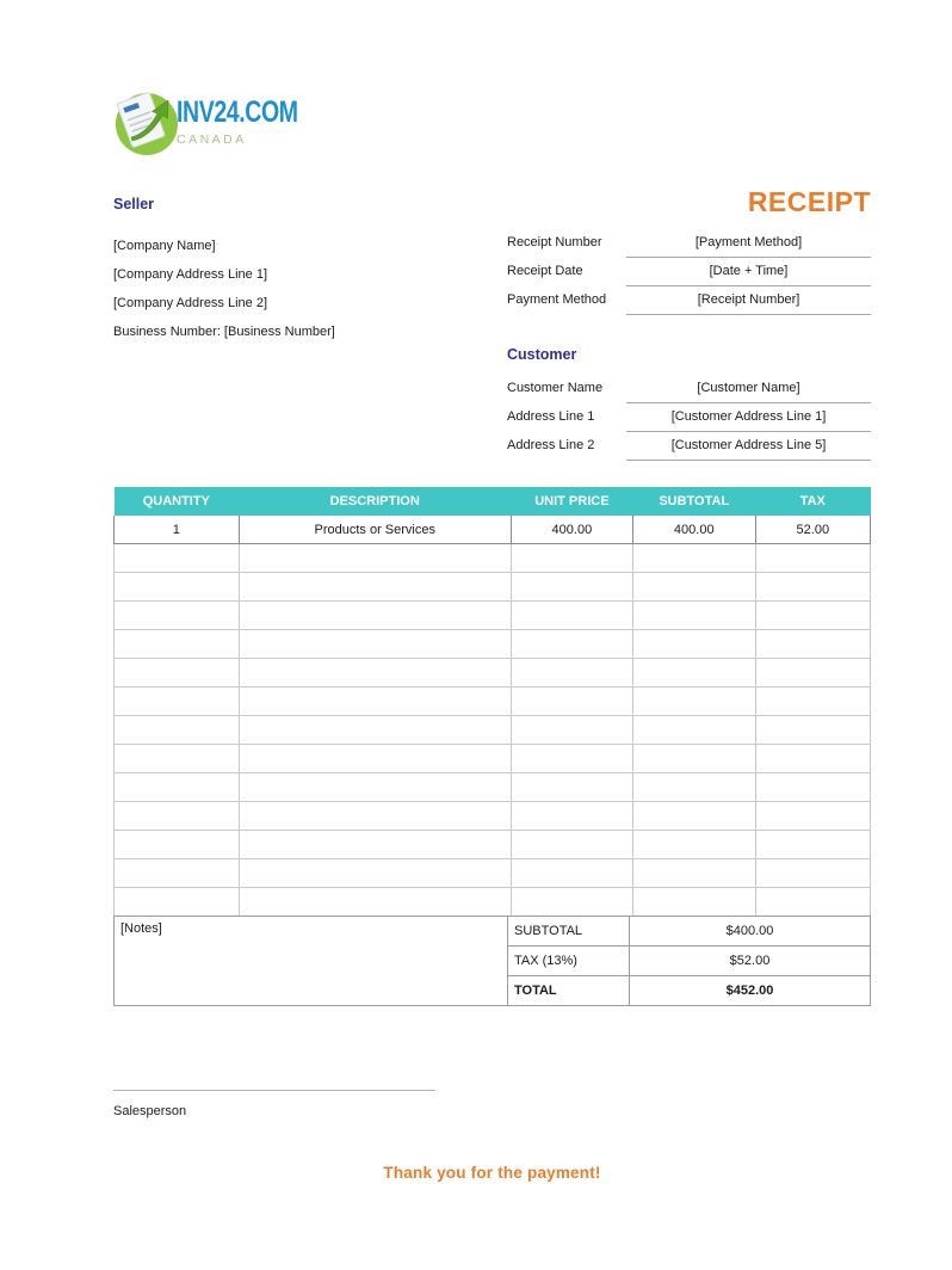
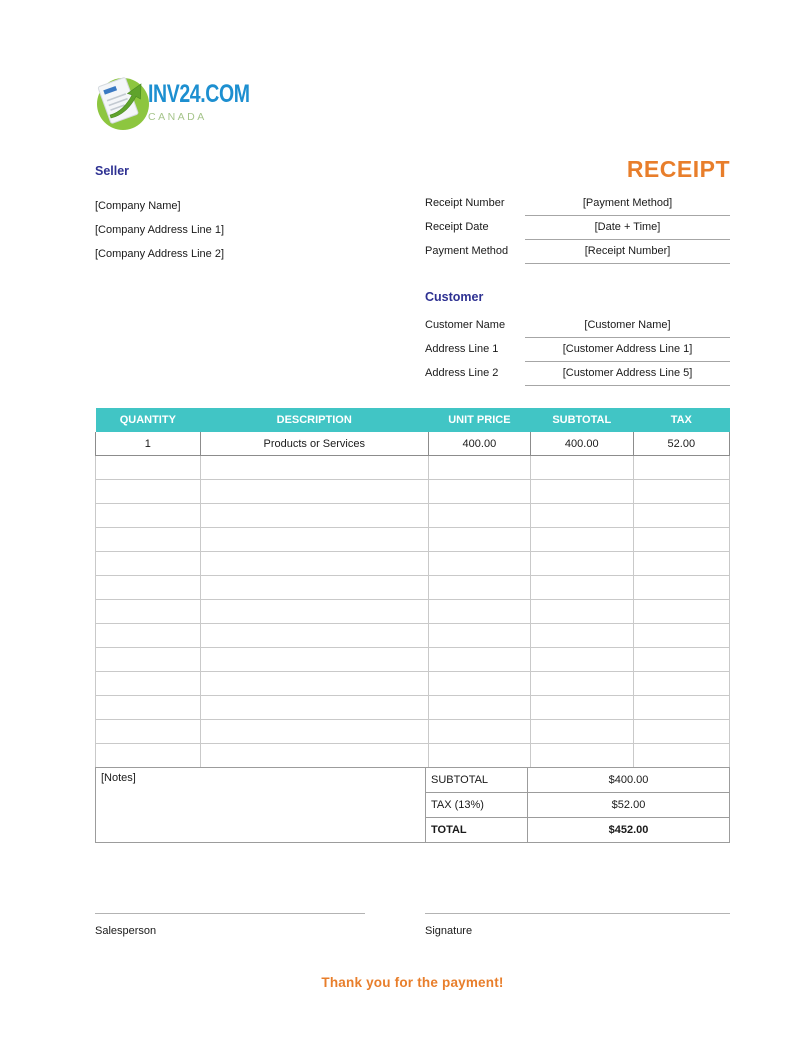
  INV24.COM
  CANADA
  Seller
  [Company Name]
  [Company Address Line 1]
  [Company Address Line 2]
- Business Number: [Business Number]
  RECEIPT
  Receipt Number
  [Payment Method]
  Receipt Date
  [Date + Time]
  Payment Method
  [Receipt Number]
  Customer
  Customer Name
  [Customer Name]
  Address Line 1
  [Customer Address Line 1]
  Address Line 2
  [Customer Address Line 5]
  QUANTITY	DESCRIPTION	UNIT PRICE	SUBTOTAL	TAX
  1	Products or Services	400.00	400.00	52.00
  [Notes]
  SUBTOTAL
  $400.00
  TAX (13%)
  $52.00
  TOTAL
  $452.00
  Salesperson
+ Signature
  Thank you for the payment!
